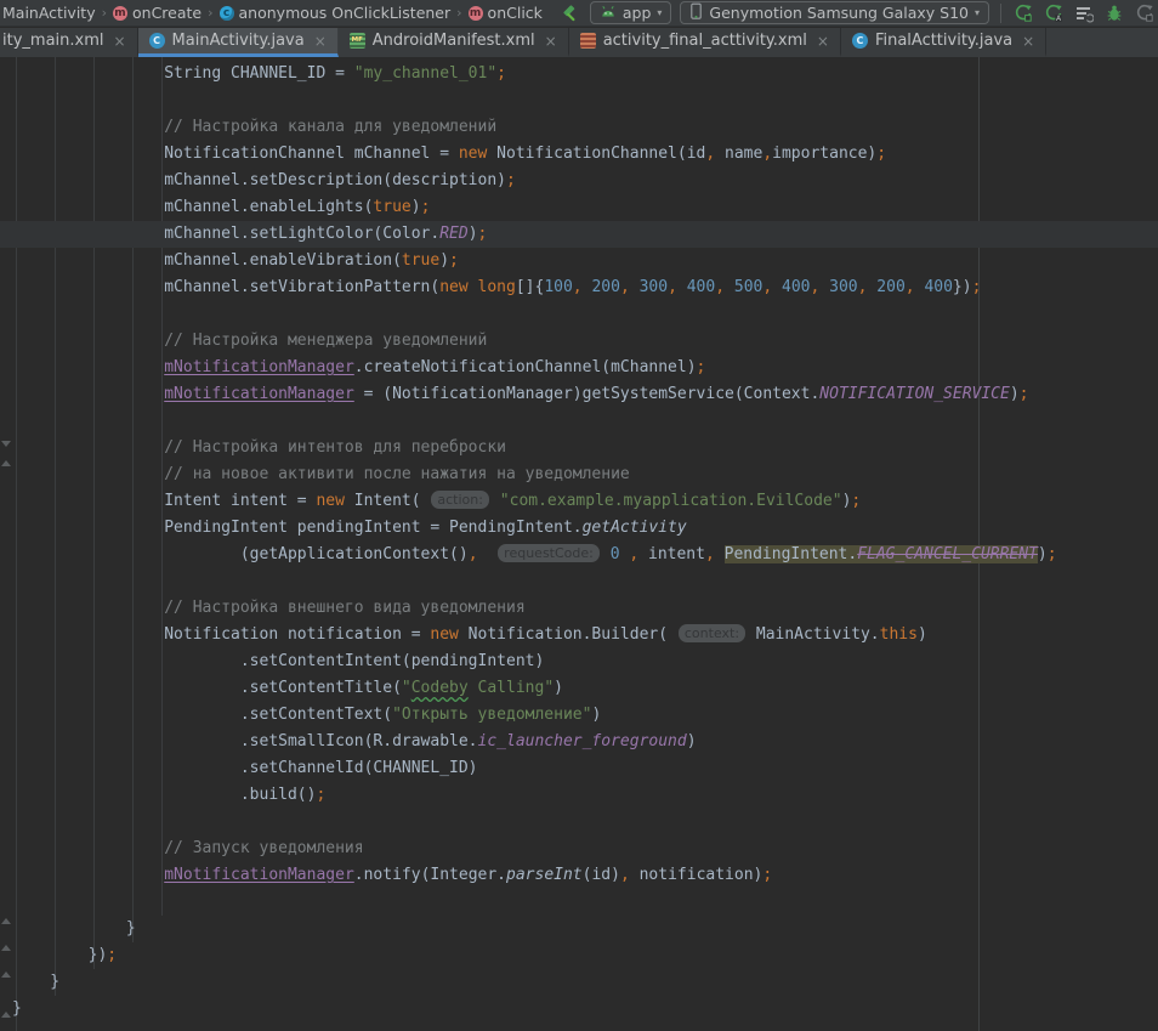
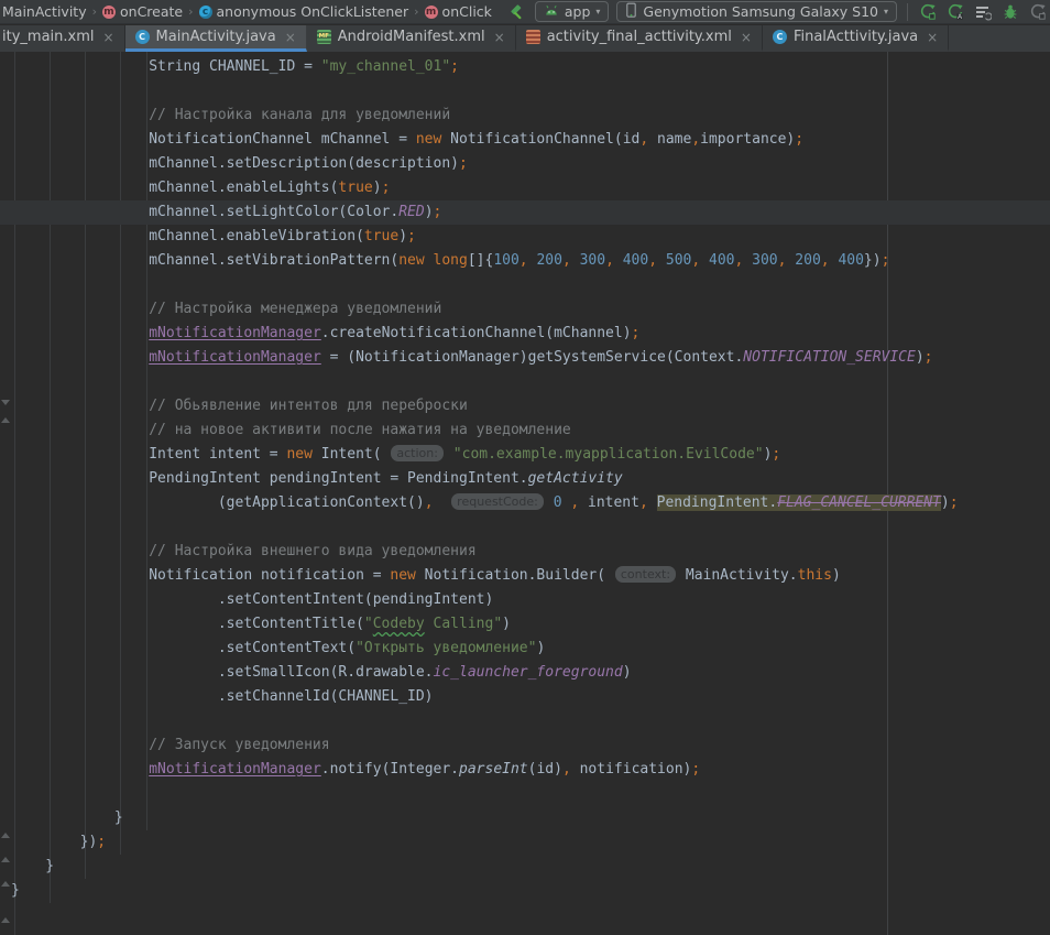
  MainActivity
  ›
  m
  onCreate
  ›
  c
  anonymous OnClickListener
  ›
  m
  onClick
  app
  ▾
  Genymotion Samsung Galaxy S10
  ▾
  ity_main.xml
  ×
  C
  MainActivity.java
  ×
  AndroidManifest.xml
  ×
  activity_final_acttivity.xml
  ×
  C
  FinalActtivity.java
  ×
  String CHANNEL_ID = "my_channel_01";
  // Настройка канала для уведомлений
  NotificationChannel mChannel = new NotificationChannel(id, name,importance);
  mChannel.setDescription(description);
  mChannel.enableLights(true);
  mChannel.setLightColor(Color.RED);
  mChannel.enableVibration(true);
  mChannel.setVibrationPattern(new long[]{100, 200, 300, 400, 500, 400, 300, 200, 400});
  // Настройка менеджера уведомлений
  mNotificationManager.createNotificationChannel(mChannel);
  mNotificationManager = (NotificationManager)getSystemService(Context.NOTIFICATION_SERVICE);
- // Настройка интентов для переброски
+ // Обьявление интентов для переброски
  // на новое активити после нажатия на уведомление
  Intent intent = new Intent( action: "com.example.myapplication.EvilCode");
  PendingIntent pendingIntent = PendingIntent.getActivity
  (getApplicationContext(), requestCode: 0 , intent, PendingIntent.FLAG_CANCEL_CURRENT);
  // Настройка внешнего вида уведомления
  Notification notification = new Notification.Builder( context: MainActivity.this)
  .setContentIntent(pendingIntent)
  .setContentTitle("Codeby Calling")
  .setContentText("Открыть уведомление")
  .setSmallIcon(R.drawable.ic_launcher_foreground)
  .setChannelId(CHANNEL_ID)
- .build();
  // Запуск уведомления
  mNotificationManager.notify(Integer.parseInt(id), notification);
  }
  });
  }
  }
